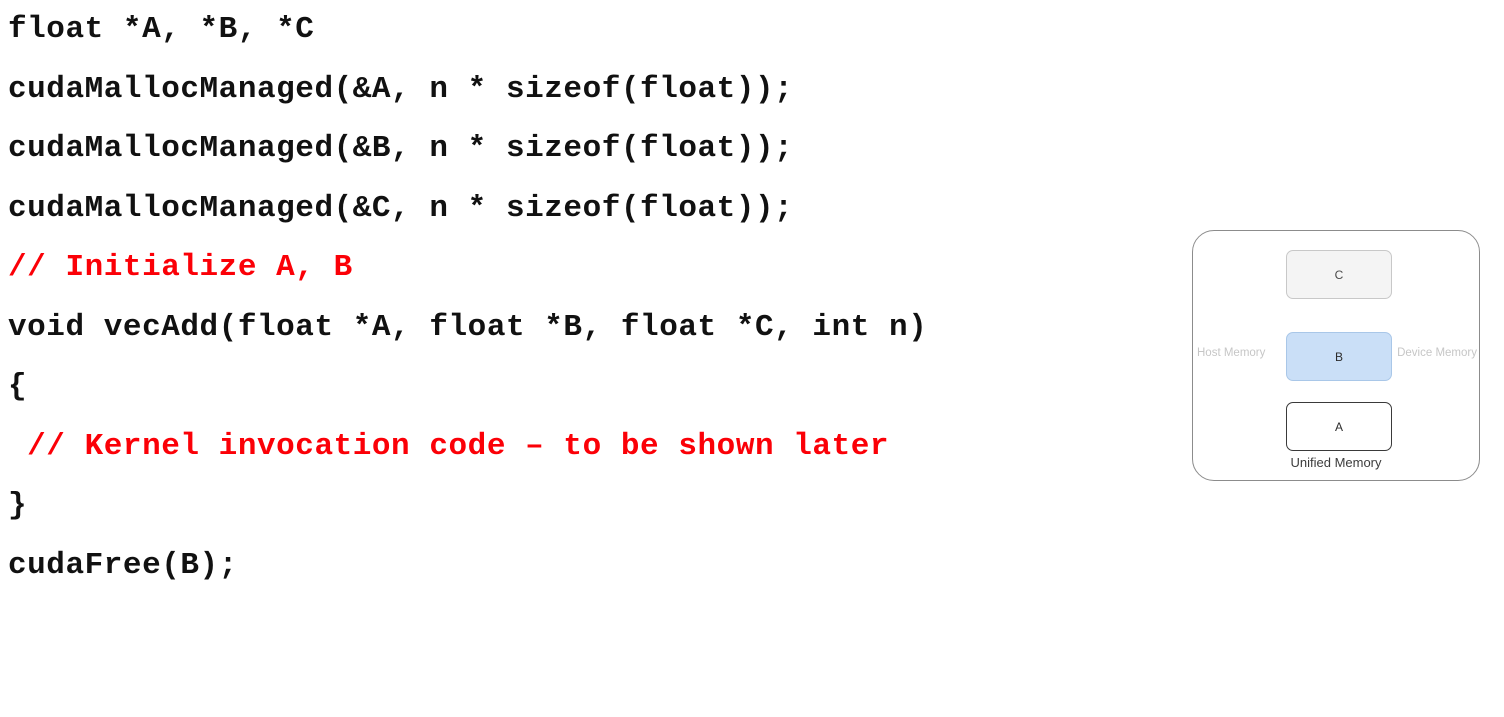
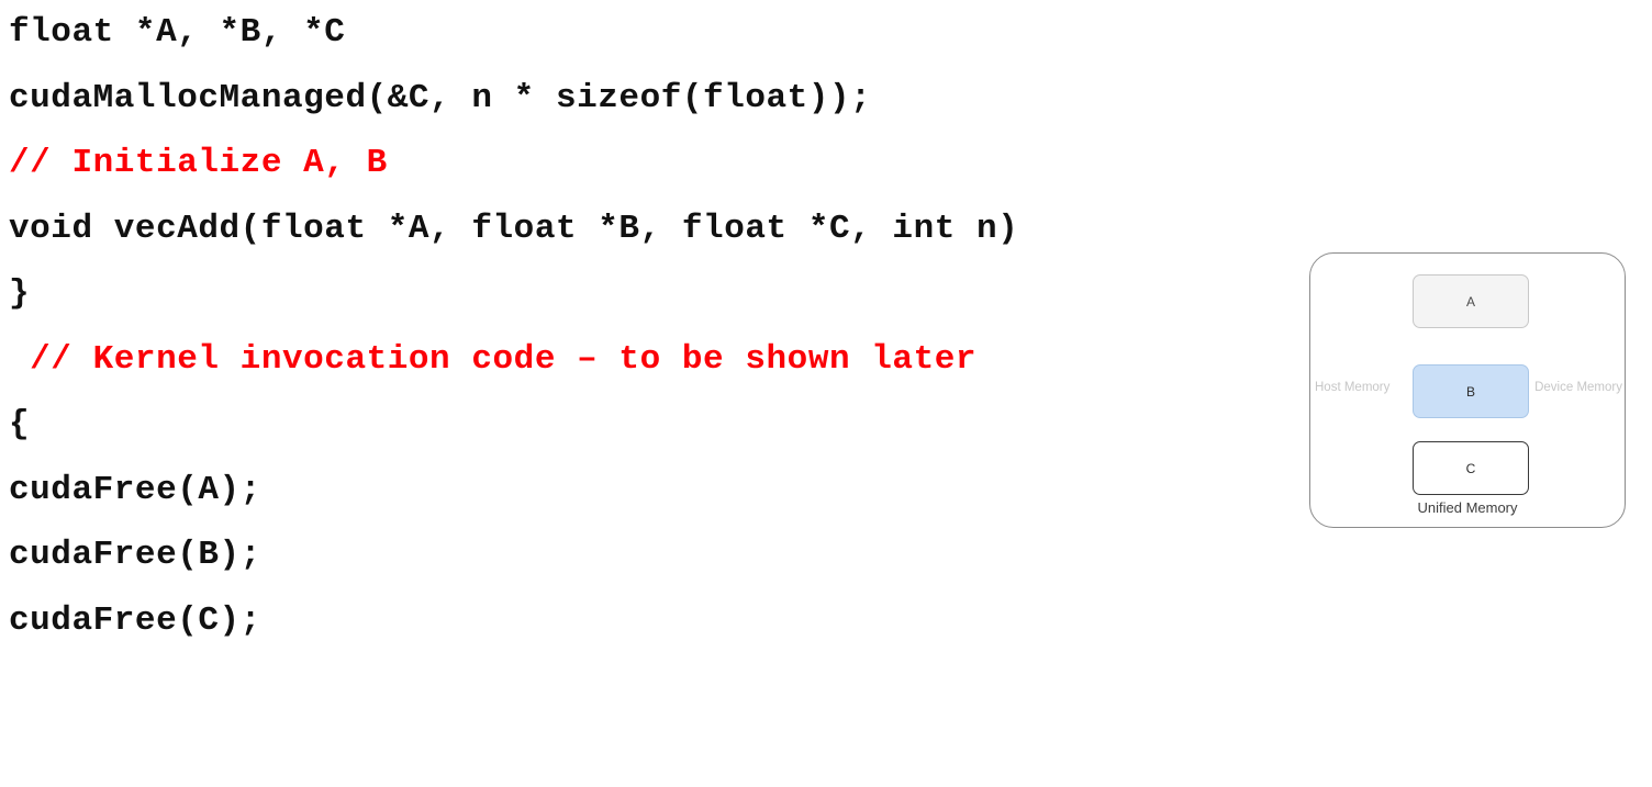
  float *A, *B, *C
- cudaMallocManaged(&A, n * sizeof(float));
- cudaMallocManaged(&B, n * sizeof(float));
  cudaMallocManaged(&C, n * sizeof(float));
  // Initialize A, B
  void vecAdd(float *A, float *B, float *C, int n)
- {
+ }
  // Kernel invocation code – to be shown later
- }
+ {
+ cudaFree(A);
  cudaFree(B);
+ cudaFree(C);
- C
+ A
  B
- A
+ C
  Host Memory
  Device Memory
  Unified Memory
